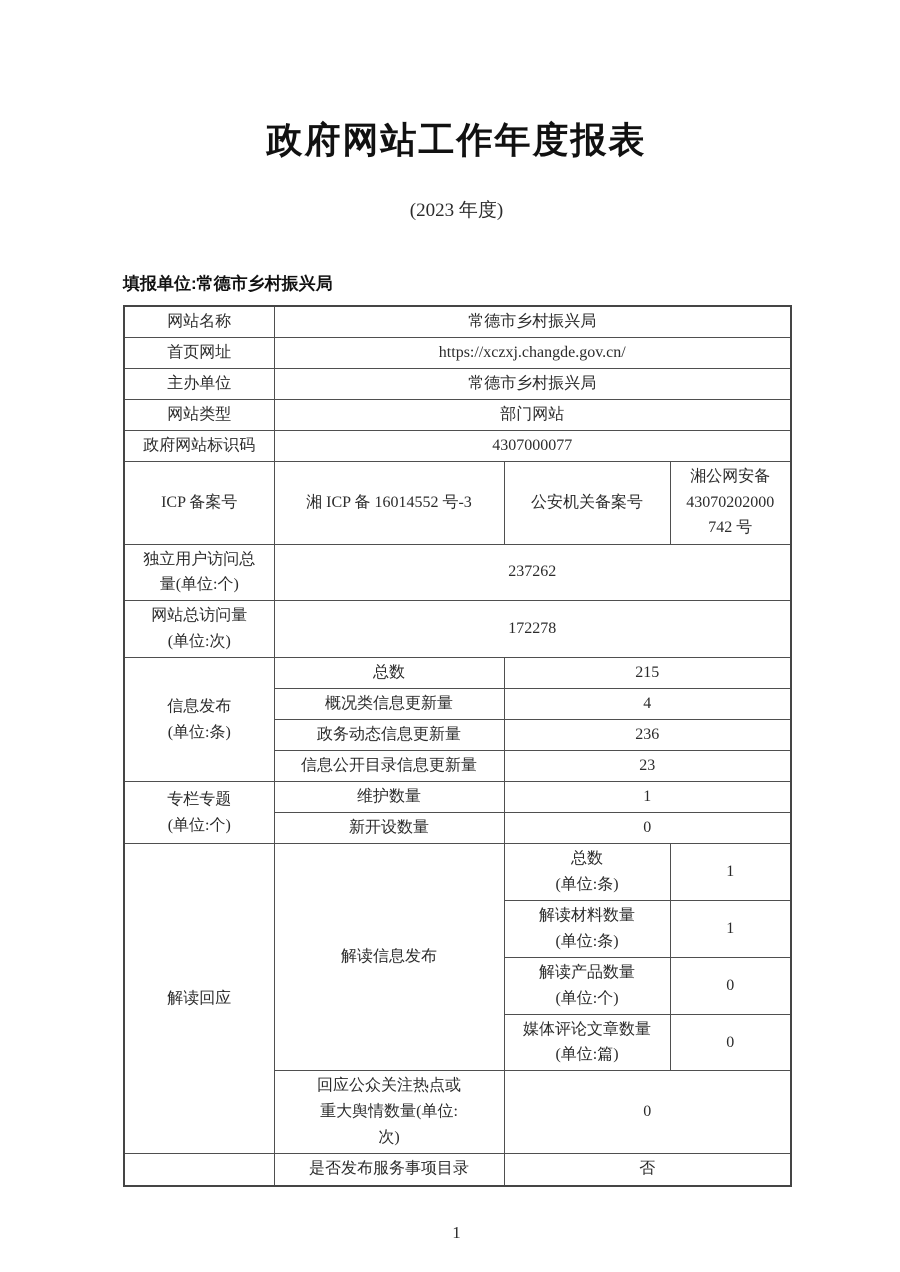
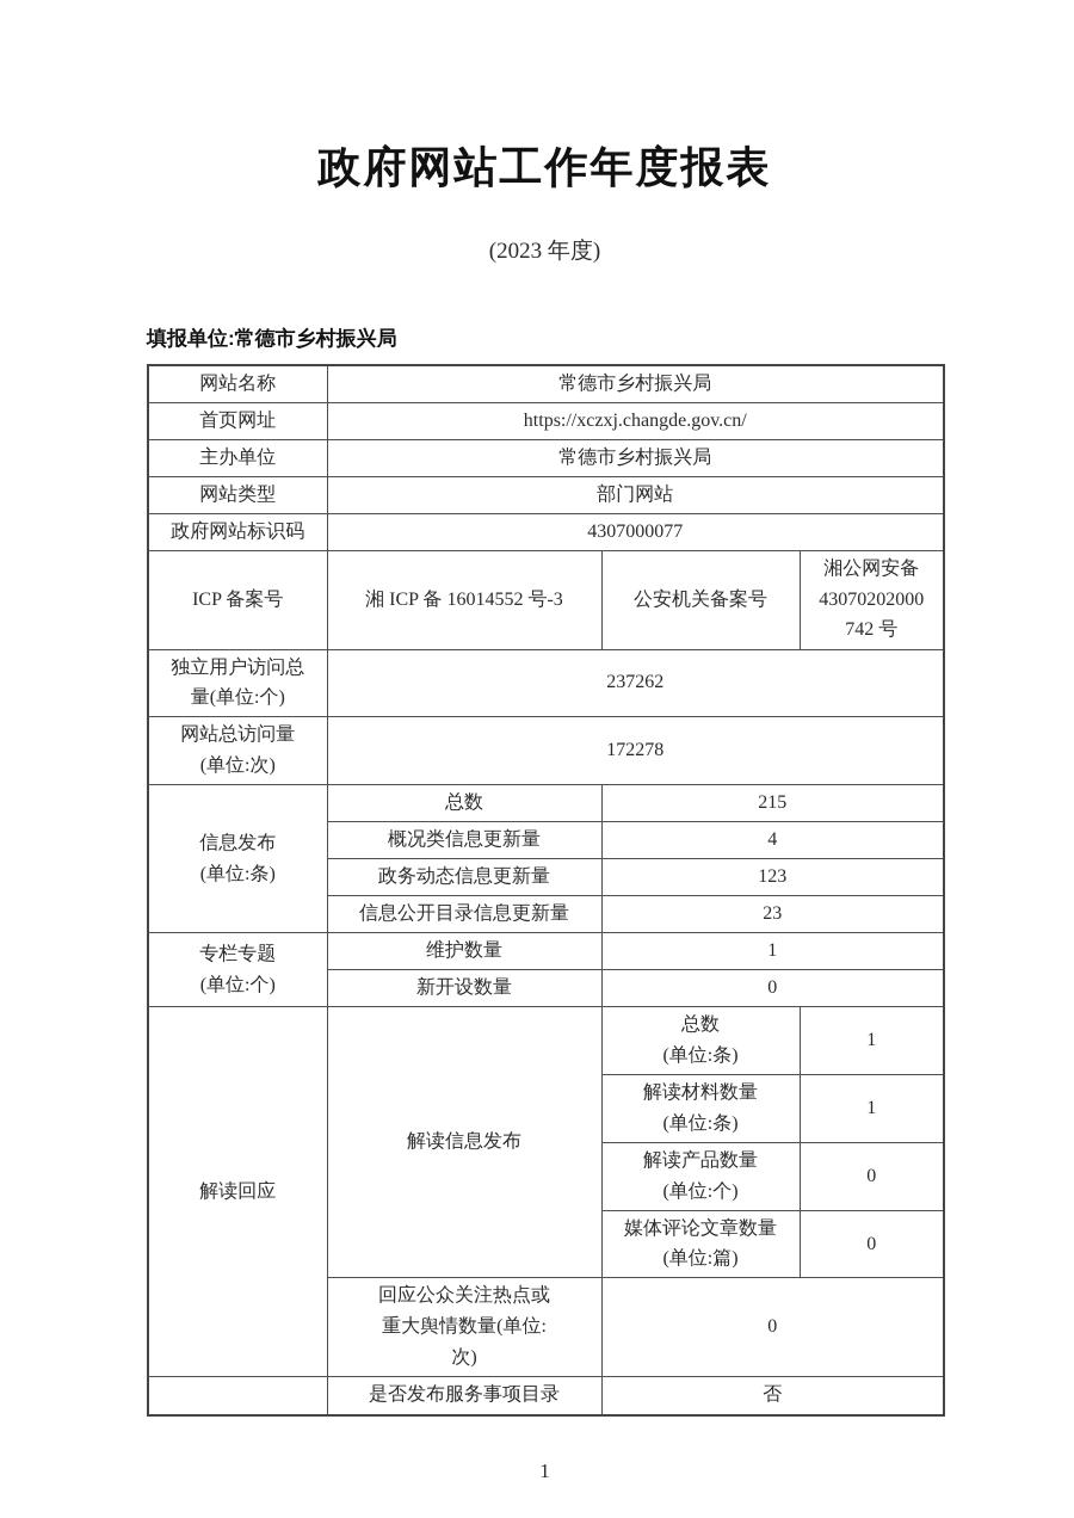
  政府网站工作年度报表
  (2023 年度)
  填报单位:常德市乡村振兴局
  网站名称	常德市乡村振兴局
  首页网址	https://xczxj.changde.gov.cn/
  主办单位	常德市乡村振兴局
  网站类型	部门网站
  政府网站标识码	4307000077
  ICP 备案号	湘 ICP 备 16014552 号-3	公安机关备案号	湘公网安备 43070202000 742 号
  独立用户访问总 量(单位:个)	237262
  网站总访问量 (单位:次)	172278
  信息发布 (单位:条)	总数	215
  概况类信息更新量	4
- 政务动态信息更新量	236
+ 政务动态信息更新量	123
  信息公开目录信息更新量	23
  专栏专题 (单位:个)	维护数量	1
  新开设数量	0
  解读回应	解读信息发布	总数 (单位:条)	1
  解读材料数量 (单位:条)	1
  解读产品数量 (单位:个)	0
  媒体评论文章数量 (单位:篇)	0
  回应公众关注热点或 重大舆情数量(单位: 次)	0
  	是否发布服务事项目录	否
  1
